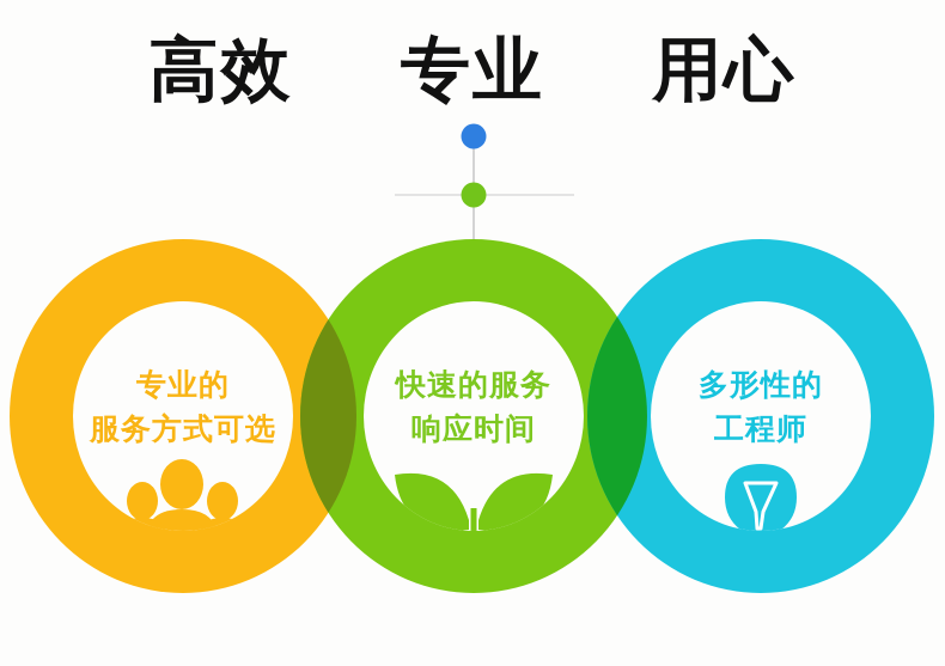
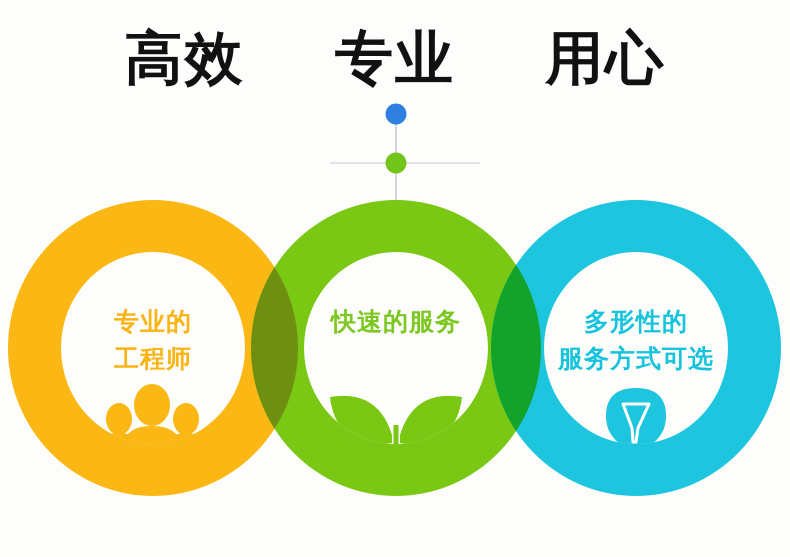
  专业的
- 服务方式可选
+ 工程师
  快速的服务
- 响应时间
  多形性的
- 工程师
+ 服务方式可选
